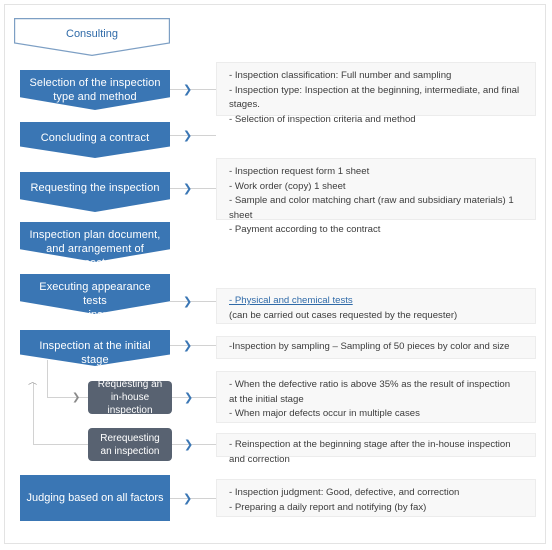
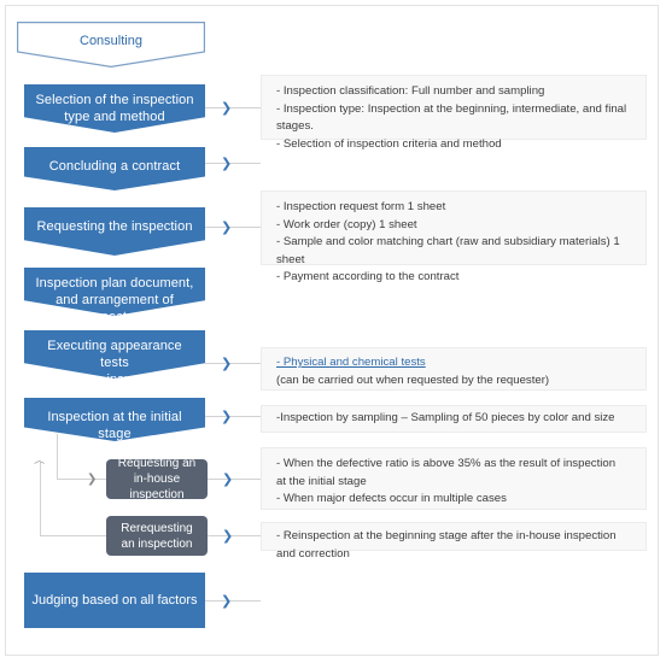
  Consulting
  Selection of the inspection
  type and method
  ❯
  - Inspection classification: Full number and sampling
  - Inspection type: Inspection at the beginning, intermediate, and final stages.
  - Selection of inspection criteria and method
  Concluding a contract
  ❯
  Requesting the inspection
  ❯
  - Inspection request form 1 sheet
  - Work order (copy) 1 sheet
  - Sample and color matching chart (raw and subsidiary materials) 1 sheet
  - Payment according to the contract
  Inspection plan document,
  Executing appearance tests
  ❯
  - Physical and chemical tests
- (can be carried out cases requested by the requester)
+ (can be carried out when requested by the requester)
  Inspection at the initial stage
  ❯
  -Inspection by sampling – Sampling of 50 pieces by color and size
  ❯
  Requesting an
  in-house inspection
  ❯
  - When the defective ratio is above 35% as the result of inspection
  at the initial stage
  - When major defects occur in multiple cases
  Rerequesting
  an inspection
  ❯
  - Reinspection at the beginning stage after the in-house inspection and correction
  ︿
  Judging based on all factors
  ❯
- - Inspection judgment: Good, defective, and correction
- - Preparing a daily report and notifying (by fax)
